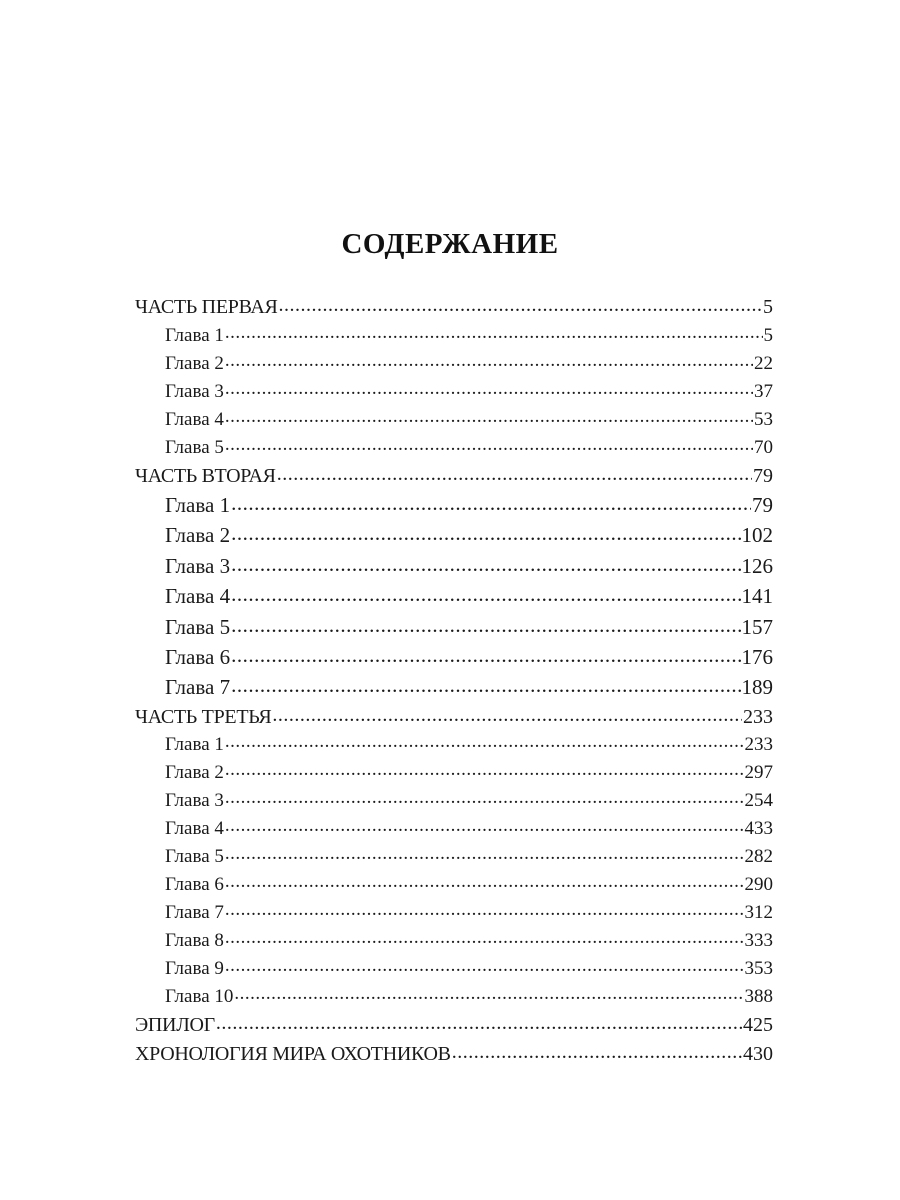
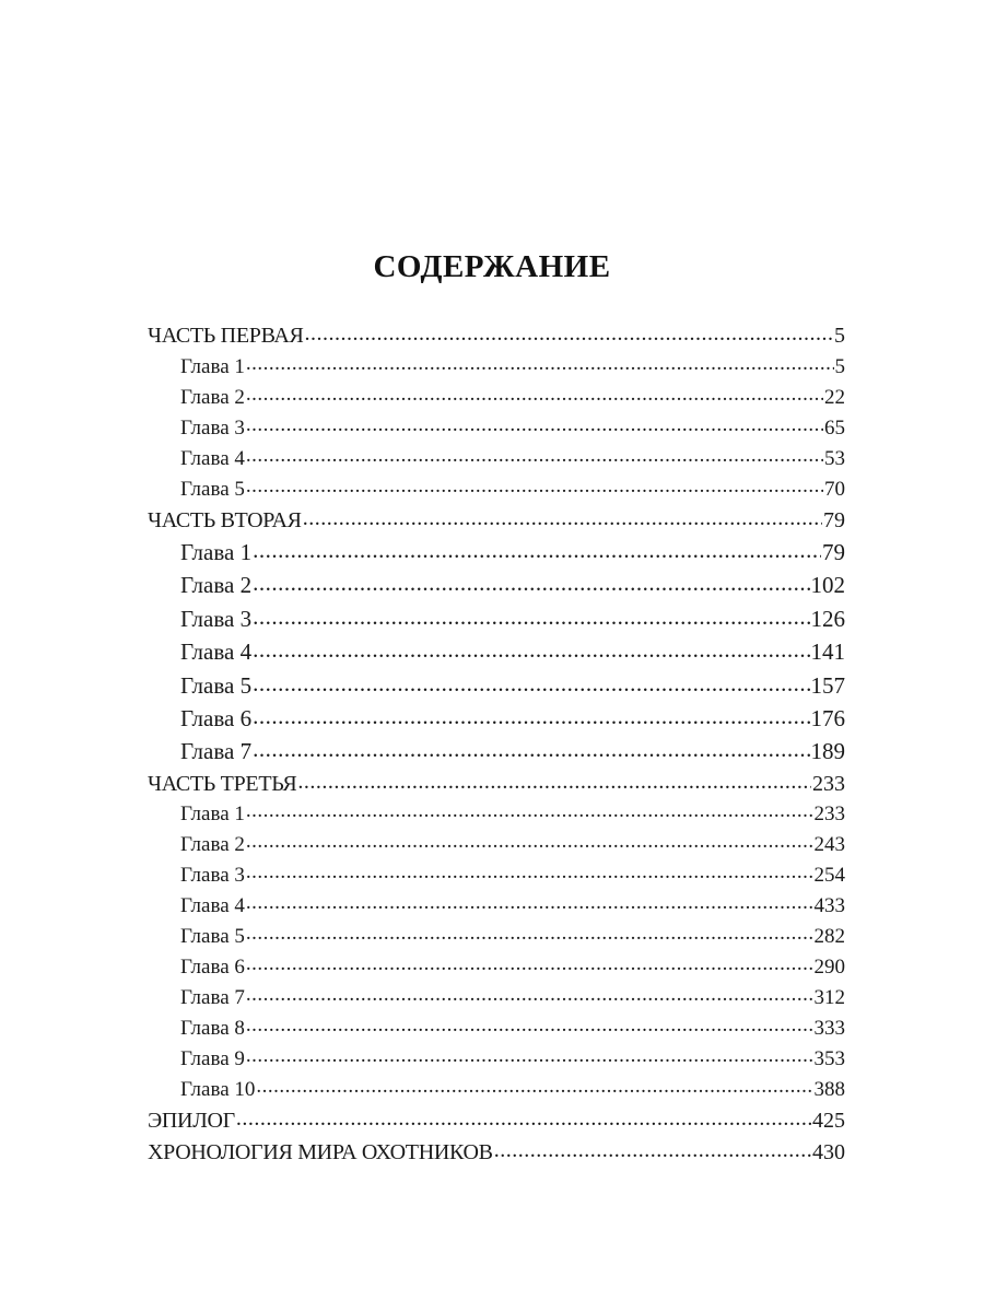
  СОДЕРЖАНИЕ
  ЧАСТЬ ПЕРВАЯ
  5
  Глава 1
  5
  Глава 2
  22
  Глава 3
- 37
+ 65
  Глава 4
  53
  Глава 5
  70
  ЧАСТЬ ВТОРАЯ
  79
  Глава 1
  79
  Глава 2
  102
  Глава 3
  126
  Глава 4
  141
  Глава 5
  157
  Глава 6
  176
  Глава 7
  189
  ЧАСТЬ ТРЕТЬЯ
  233
  Глава 1
  233
  Глава 2
- 297
+ 243
  Глава 3
  254
  Глава 4
  433
  Глава 5
  282
  Глава 6
  290
  Глава 7
  312
  Глава 8
  333
  Глава 9
  353
  Глава 10
  388
  ЭПИЛОГ
  425
  ХРОНОЛОГИЯ МИРА ОХОТНИКОВ
  430
